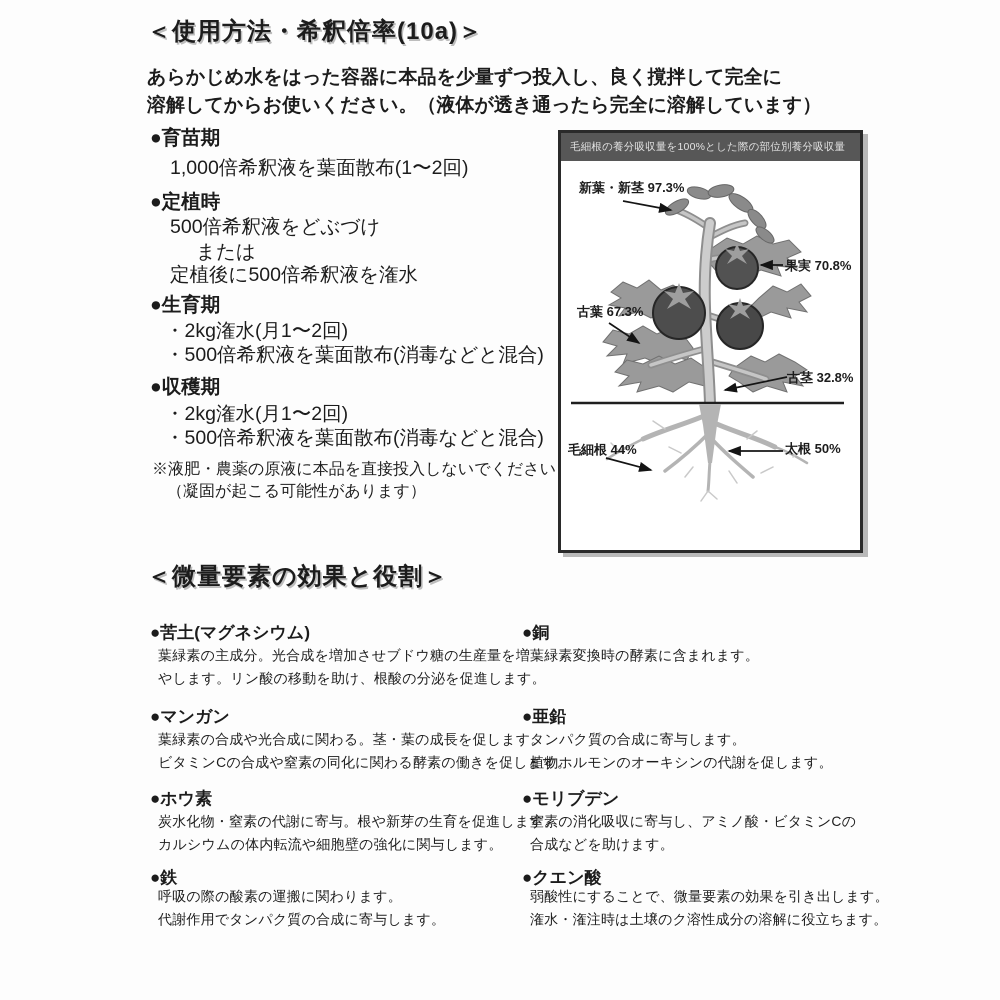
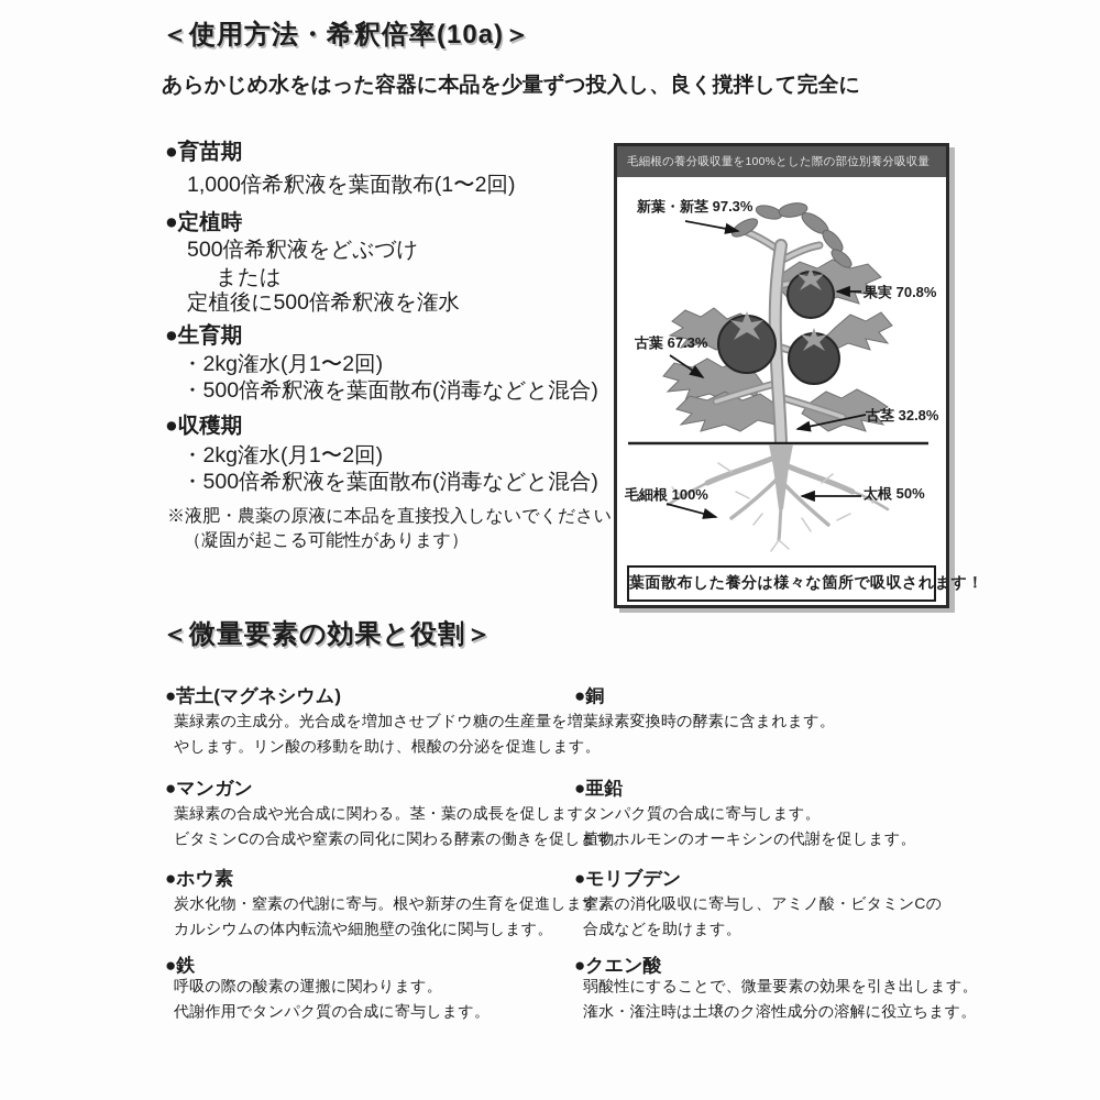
  ＜使用方法・希釈倍率(10a)＞
  あらかじめ水をはった容器に本品を少量ずつ投入し、良く撹拌して完全に
- 溶解してからお使いください。（液体が透き通ったら完全に溶解しています）
  ●育苗期
  1,000倍希釈液を葉面散布(1〜2回)
  ●定植時
  500倍希釈液をどぶづけ
  または
  定植後に500倍希釈液を潅水
  ●生育期
  ・2kg潅水(月1〜2回)
  ・500倍希釈液を葉面散布(消毒などと混合)
  ●収穫期
  ・2kg潅水(月1〜2回)
  ・500倍希釈液を葉面散布(消毒などと混合)
  ※液肥・農薬の原液に本品を直接投入しないでください
  （凝固が起こる可能性があります）
  毛細根の養分吸収量を100%とした際の部位別養分吸収量
  新葉・新茎 97.3%
  果実 70.8%
  古葉 67.3%
  古茎 32.8%
- 毛細根 44%
+ 毛細根 100%
  太根 50%
+ 葉面散布した養分は様々な箇所で吸収されます！
  ＜微量要素の効果と役割＞
  ●苦土(マグネシウム)
  葉緑素の主成分。光合成を増加させブドウ糖の生産量を増
  やします。リン酸の移動を助け、根酸の分泌を促進します。
  ●マンガン
  葉緑素の合成や光合成に関わる。茎・葉の成長を促します。
  ビタミンCの合成や窒素の同化に関わる酵素の働きを促します。
  ●ホウ素
  炭水化物・窒素の代謝に寄与。根や新芽の生育を促進します。
  カルシウムの体内転流や細胞壁の強化に関与します。
  ●鉄
  呼吸の際の酸素の運搬に関わります。
  代謝作用でタンパク質の合成に寄与します。
  ●銅
  葉緑素変換時の酵素に含まれます。
  ●亜鉛
  タンパク質の合成に寄与します。
  植物ホルモンのオーキシンの代謝を促します。
  ●モリブデン
  窒素の消化吸収に寄与し、アミノ酸・ビタミンCの
  合成などを助けます。
  ●クエン酸
  弱酸性にすることで、微量要素の効果を引き出します。
  潅水・潅注時は土壌のク溶性成分の溶解に役立ちます。
